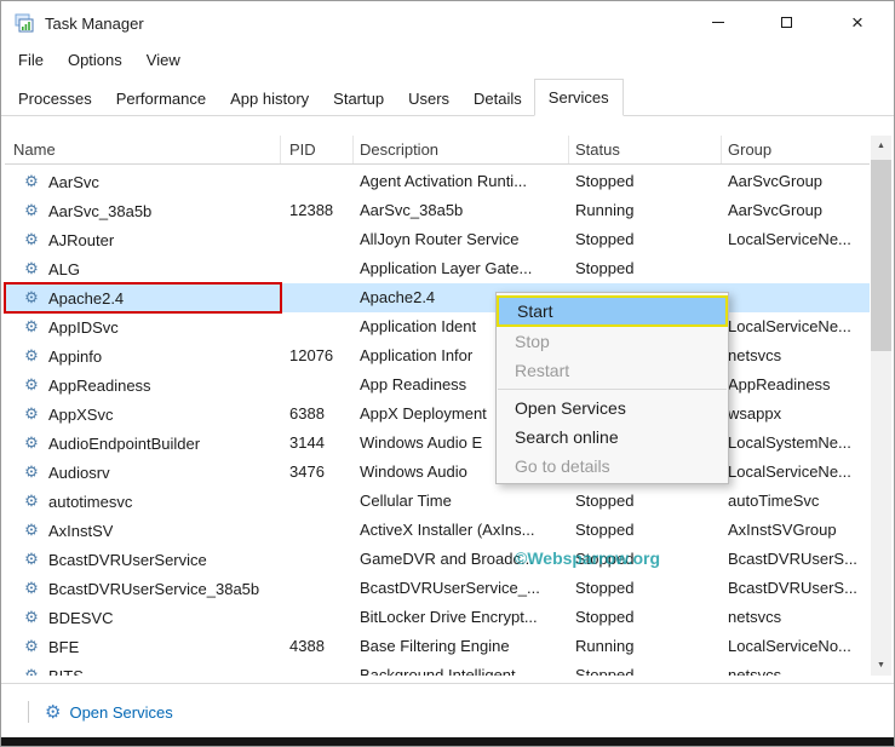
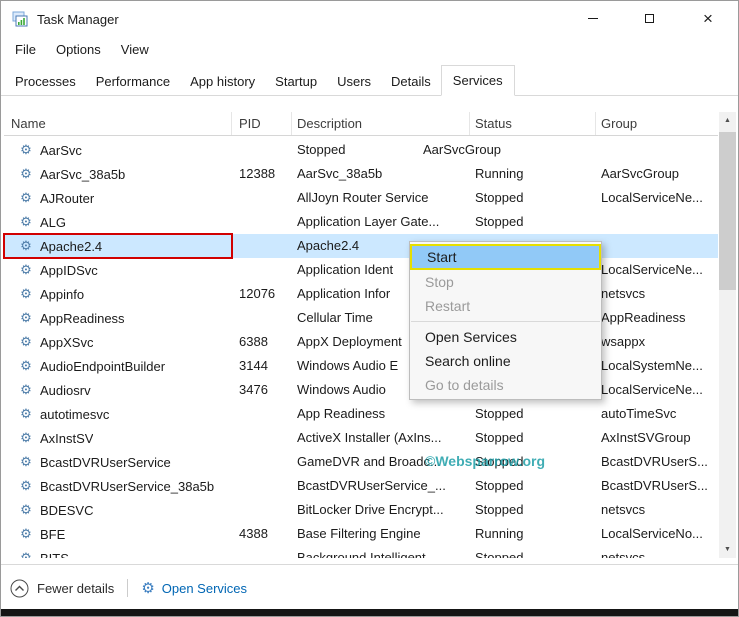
  Task Manager
  ×
  File
  Options
  View
  Processes
  Performance
  App history
  Startup
  Users
  Details
  Services
  Name
  PID
  Description
  Status
  Group
  ⚙
  AarSvc
- Agent Activation Runti...
  Stopped
  AarSvcGroup
  ⚙
  AarSvc_38a5b
  12388
  AarSvc_38a5b
  Running
  AarSvcGroup
  ⚙
  AJRouter
  AllJoyn Router Service
  Stopped
  LocalServiceNe...
  ⚙
  ALG
  Application Layer Gate...
  Stopped
  ⚙
  Apache2.4
  Apache2.4
  ⚙
  AppIDSvc
  Application Ident
  LocalServiceNe...
  ⚙
  Appinfo
  12076
  Application Infor
  netsvcs
  ⚙
  AppReadiness
- App Readiness
+ Cellular Time
  AppReadiness
  ⚙
  AppXSvc
  6388
  AppX Deployment
  wsappx
  ⚙
  AudioEndpointBuilder
  3144
  Windows Audio E
  LocalSystemNe...
  ⚙
  Audiosrv
  3476
  Windows Audio
  LocalServiceNe...
  ⚙
  autotimesvc
- Cellular Time
+ App Readiness
  Stopped
  autoTimeSvc
  ⚙
  AxInstSV
  ActiveX Installer (AxIns...
  Stopped
  AxInstSVGroup
  ⚙
  BcastDVRUserService
  GameDVR and Broadc...
  Stopped
  BcastDVRUserS...
  ⚙
  BcastDVRUserService_38a5b
  BcastDVRUserService_...
  Stopped
  BcastDVRUserS...
  ⚙
  BDESVC
  BitLocker Drive Encrypt...
  Stopped
  netsvcs
  ⚙
  BFE
  4388
  Base Filtering Engine
  Running
  LocalServiceNo...
  ⚙
  Background Intelligent...
  Stopped
  netsvcs
  ©Websparrow.org
  Start
  Stop
  Restart
  Open Services
  Search online
  Go to details
+ Fewer details
  ⚙
  Open Services
